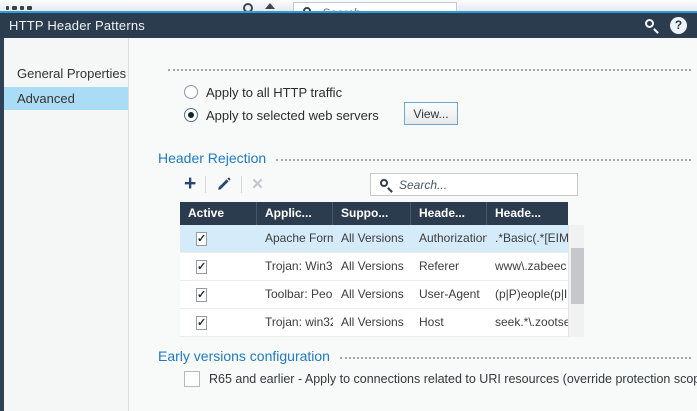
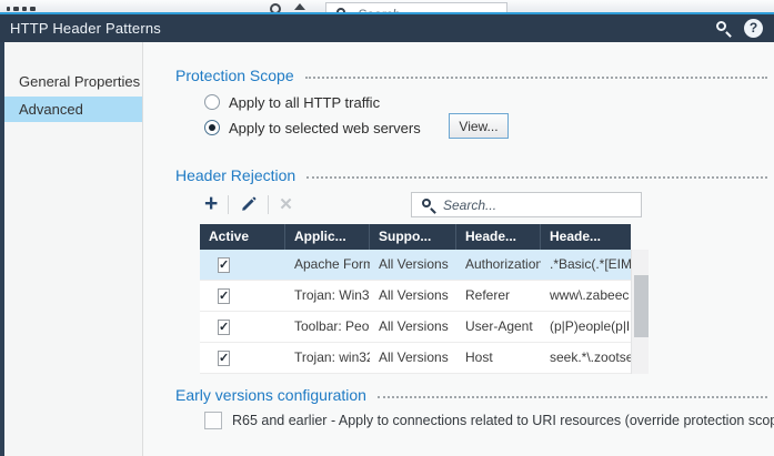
  HTTP Header Patterns
  ?
  General Properties
  Advanced
+ Protection Scope
  Apply to all HTTP traffic
  Apply to selected web servers
  View...
  Header Rejection
  +
  ✕
  Search...
  Active
  Applic...
  Suppo...
  Heade...
  Heade...
  ✓
  Apache Form
  All Versions
  Authorization
  .*Basic(.*[EIM
  ✓
  Trojan: Win3
  All Versions
  Referer
  www\.zabeec
  ✓
  Toolbar: Peo
  All Versions
  User-Agent
  (p|P)eople(p|I
  ✓
  Trojan: win3
  All Versions
  Host
  seek.*\.zoots
  Early versions configuration
  R65 and earlier - Apply to connections related to URI resources (override protection sco
